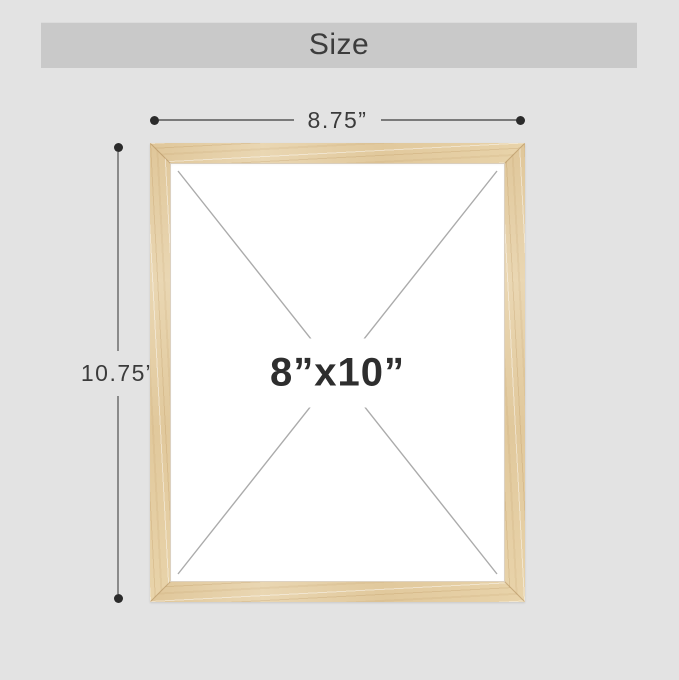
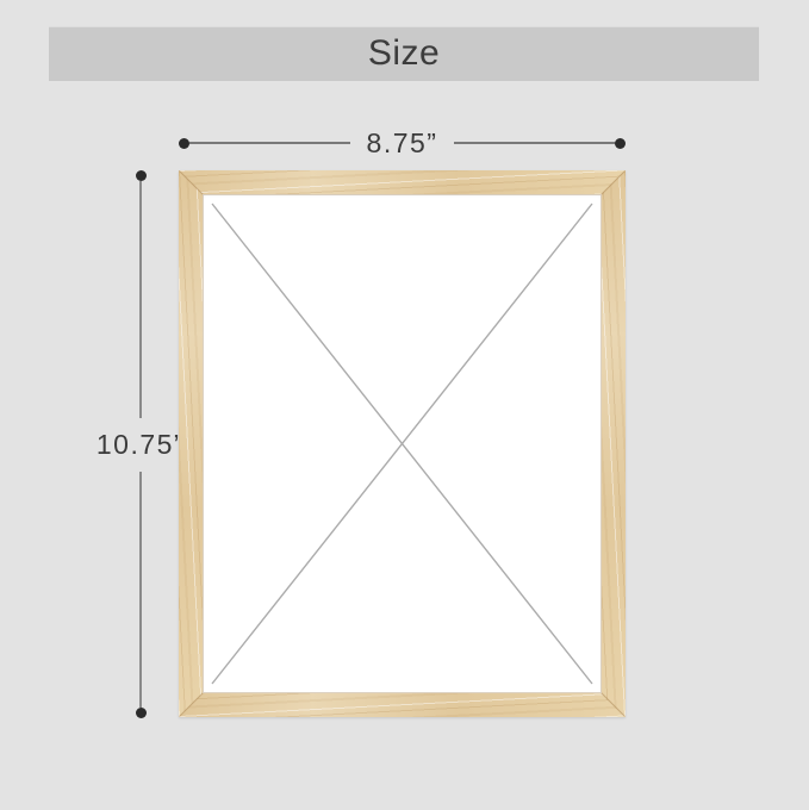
  Size
  8.75”
  10.75
- 8”x10”
